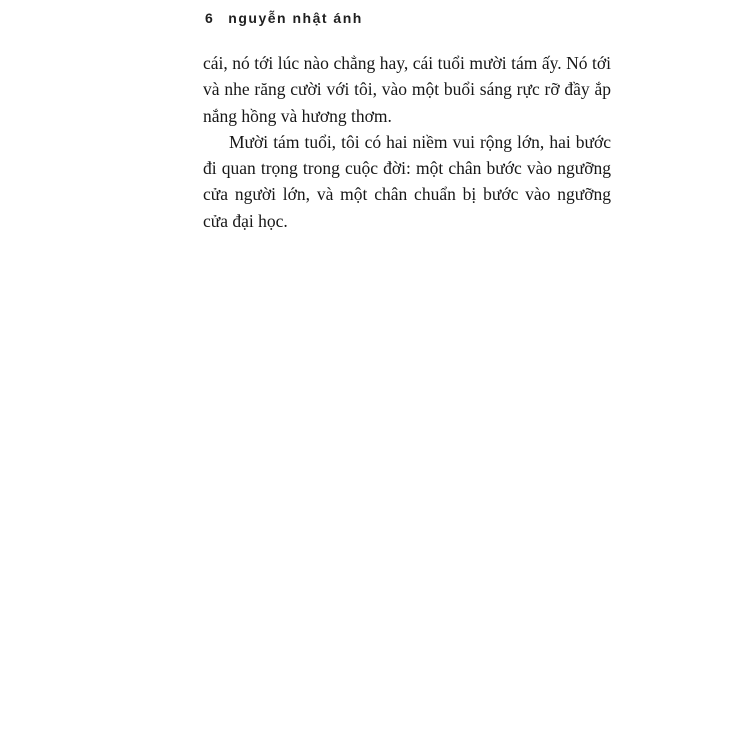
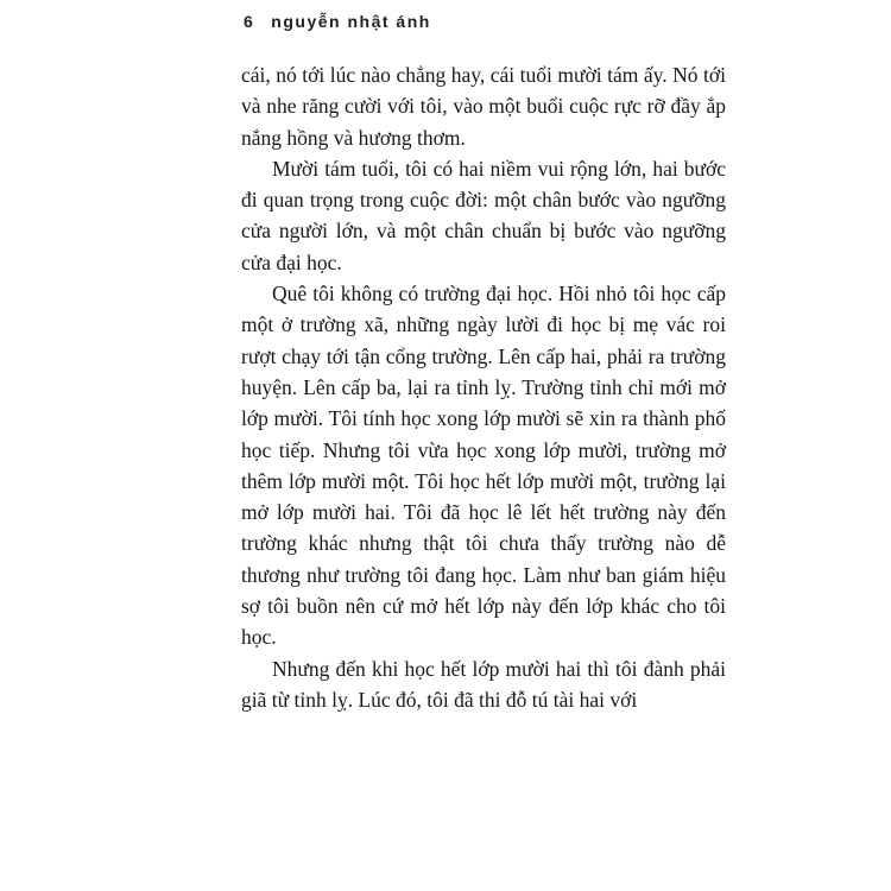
  6 nguyễn nhật ánh
- cái, nó tới lúc nào chẳng hay, cái tuổi mười tám ấy. Nó tới và nhe răng cười với tôi, vào một buổi sáng rực rỡ đầy ắp nắng hồng và hương thơm.
+ cái, nó tới lúc nào chẳng hay, cái tuổi mười tám ấy. Nó tới và nhe răng cười với tôi, vào một buổi cuộc rực rỡ đầy ắp nắng hồng và hương thơm.
  Mười tám tuổi, tôi có hai niềm vui rộng lớn, hai bước đi quan trọng trong cuộc đời: một chân bước vào ngưỡng cửa người lớn, và một chân chuẩn bị bước vào ngưỡng cửa đại học.
+ Quê tôi không có trường đại học. Hồi nhỏ tôi học cấp một ở trường xã, những ngày lười đi học bị mẹ vác roi rượt chạy tới tận cổng trường. Lên cấp hai, phải ra trường huyện. Lên cấp ba, lại ra tỉnh lỵ. Trường tỉnh chỉ mới mở lớp mười. Tôi tính học xong lớp mười sẽ xin ra thành phố học tiếp. Nhưng tôi vừa học xong lớp mười, trường mở thêm lớp mười một. Tôi học hết lớp mười một, trường lại mở lớp mười hai. Tôi đã học lê lết hết trường này đến trường khác nhưng thật tôi chưa thấy trường nào dễ thương như trường tôi đang học. Làm như ban giám hiệu sợ tôi buồn nên cứ mở hết lớp này đến lớp khác cho tôi học.
+ Nhưng đến khi học hết lớp mười hai thì tôi đành phải giã từ tỉnh lỵ. Lúc đó, tôi đã thi đỗ tú tài hai với
